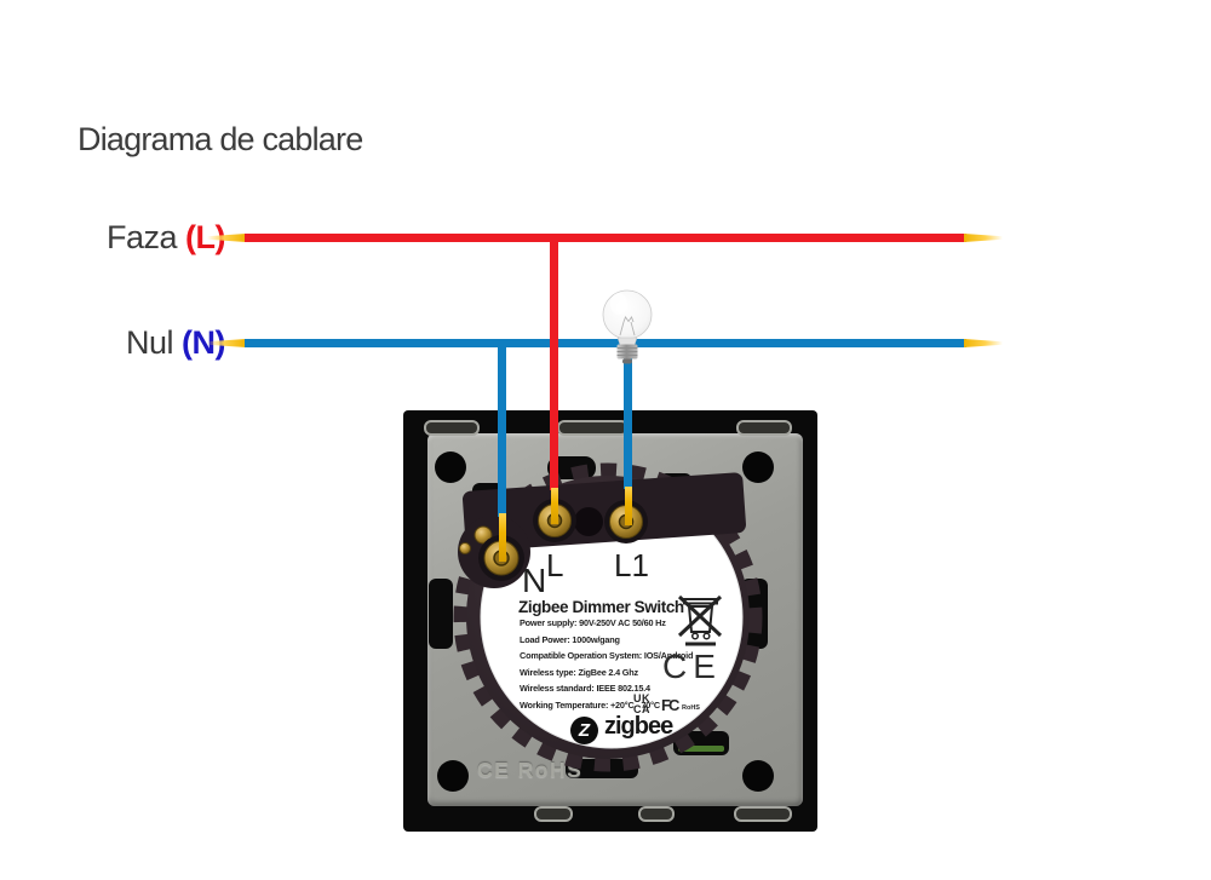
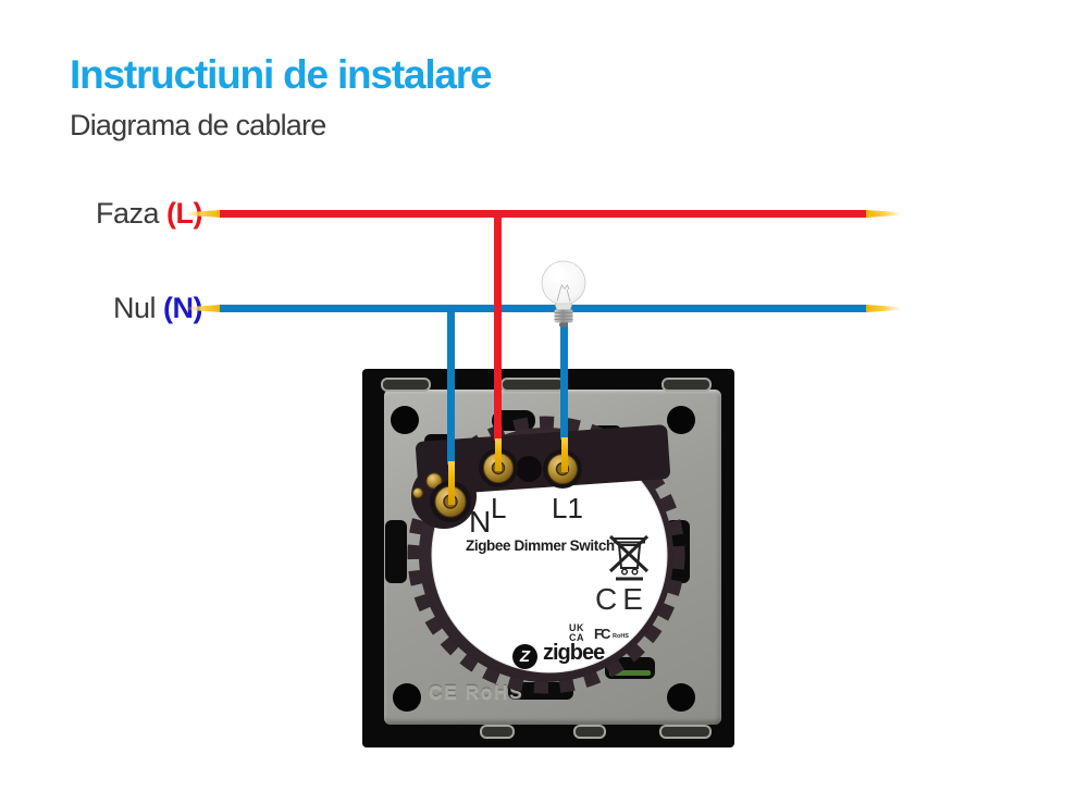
+ Instructiuni de instalare
  Diagrama de cablare
  Faza (L
  Nul (N
  CE RoHS
  N
  L
  L1
  Zigbee Dimmer Switch
- Power supply: 90V-250V AC 50/60 Hz
- Load Power: 1000w/gang
- Compatible Operation System: IOS/Android
- Wireless type: ZigBee 2.4 Ghz
- Wireless standard: IEEE 802.15.4
- Working Temperature: +20°C - 70°C
  CE
  UK
  CA
  FC
  Z
  zigbee
